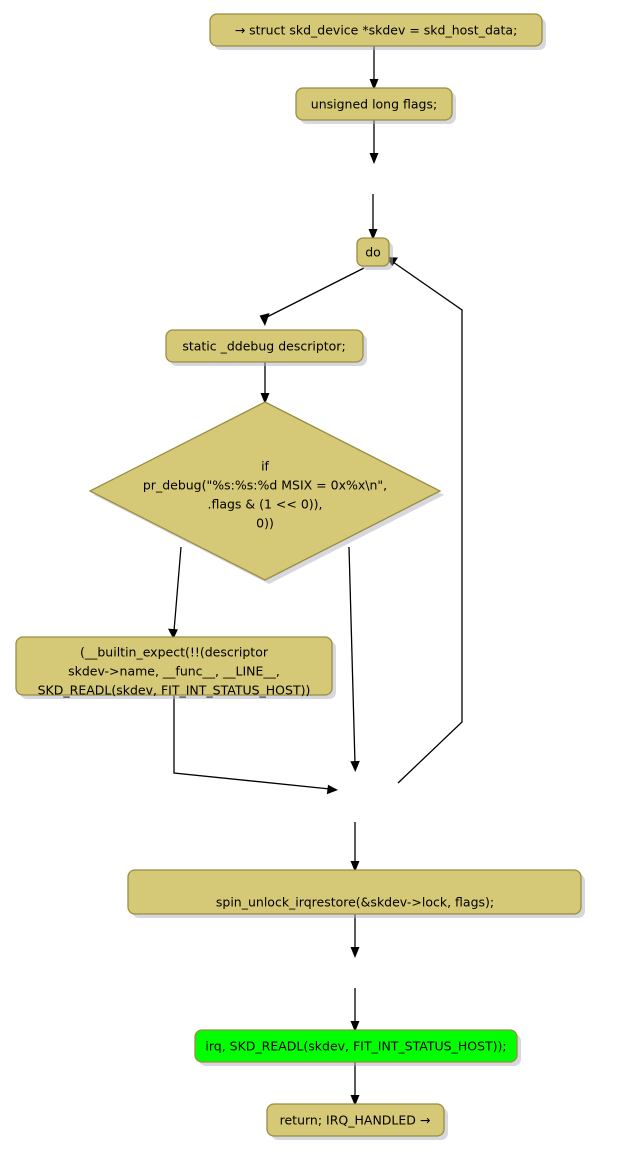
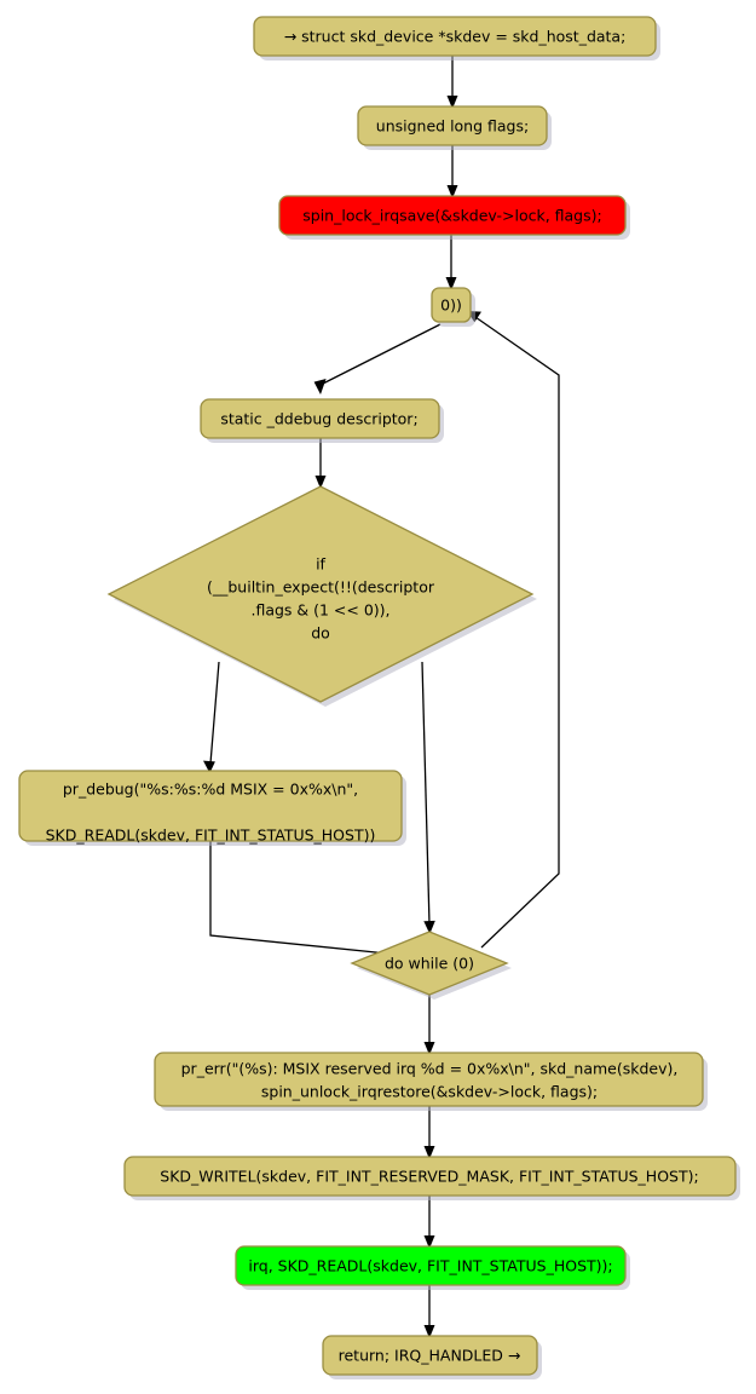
  → struct skd_device *skdev = skd_host_data;
  unsigned long flags;
+ spin_lock_irqsave(&skdev->lock, flags);
- do
+ 0))
  static _ddebug descriptor;
  if
- pr_debug("%s:%s:%d MSIX = 0x%x\n",
+ (__builtin_expect(!!(descriptor
  .flags & (1 << 0)),
- 0))
+ do
- (__builtin_expect(!!(descriptor
+ pr_debug("%s:%s:%d MSIX = 0x%x\n",
- skdev->name, __func__, __LINE__,
  SKD_READL(skdev, FIT_INT_STATUS_HOST))
+ do while (0)
+ pr_err("(%s): MSIX reserved irq %d = 0x%x\n", skd_name(skdev),
  spin_unlock_irqrestore(&skdev->lock, flags);
+ SKD_WRITEL(skdev, FIT_INT_RESERVED_MASK, FIT_INT_STATUS_HOST);
  irq, SKD_READL(skdev, FIT_INT_STATUS_HOST));
  return; IRQ_HANDLED →
